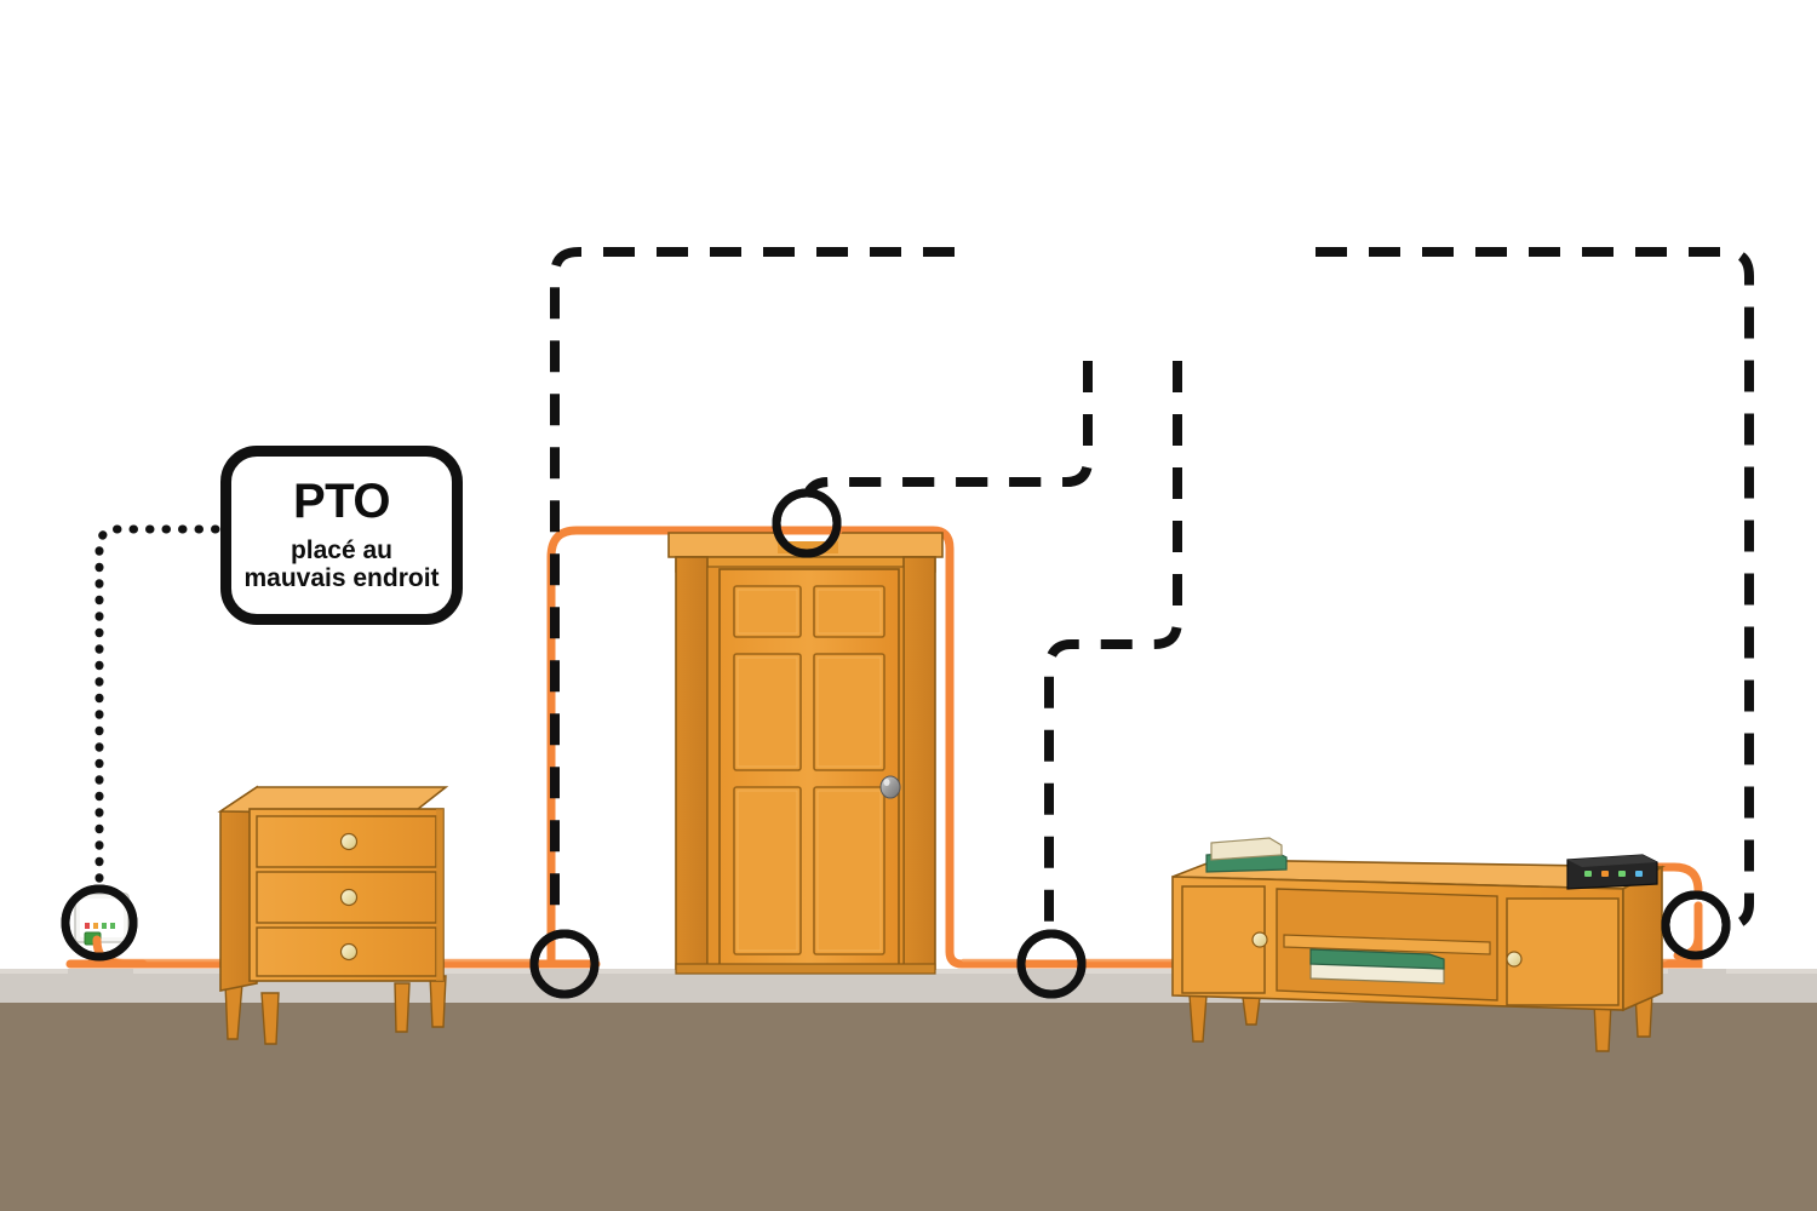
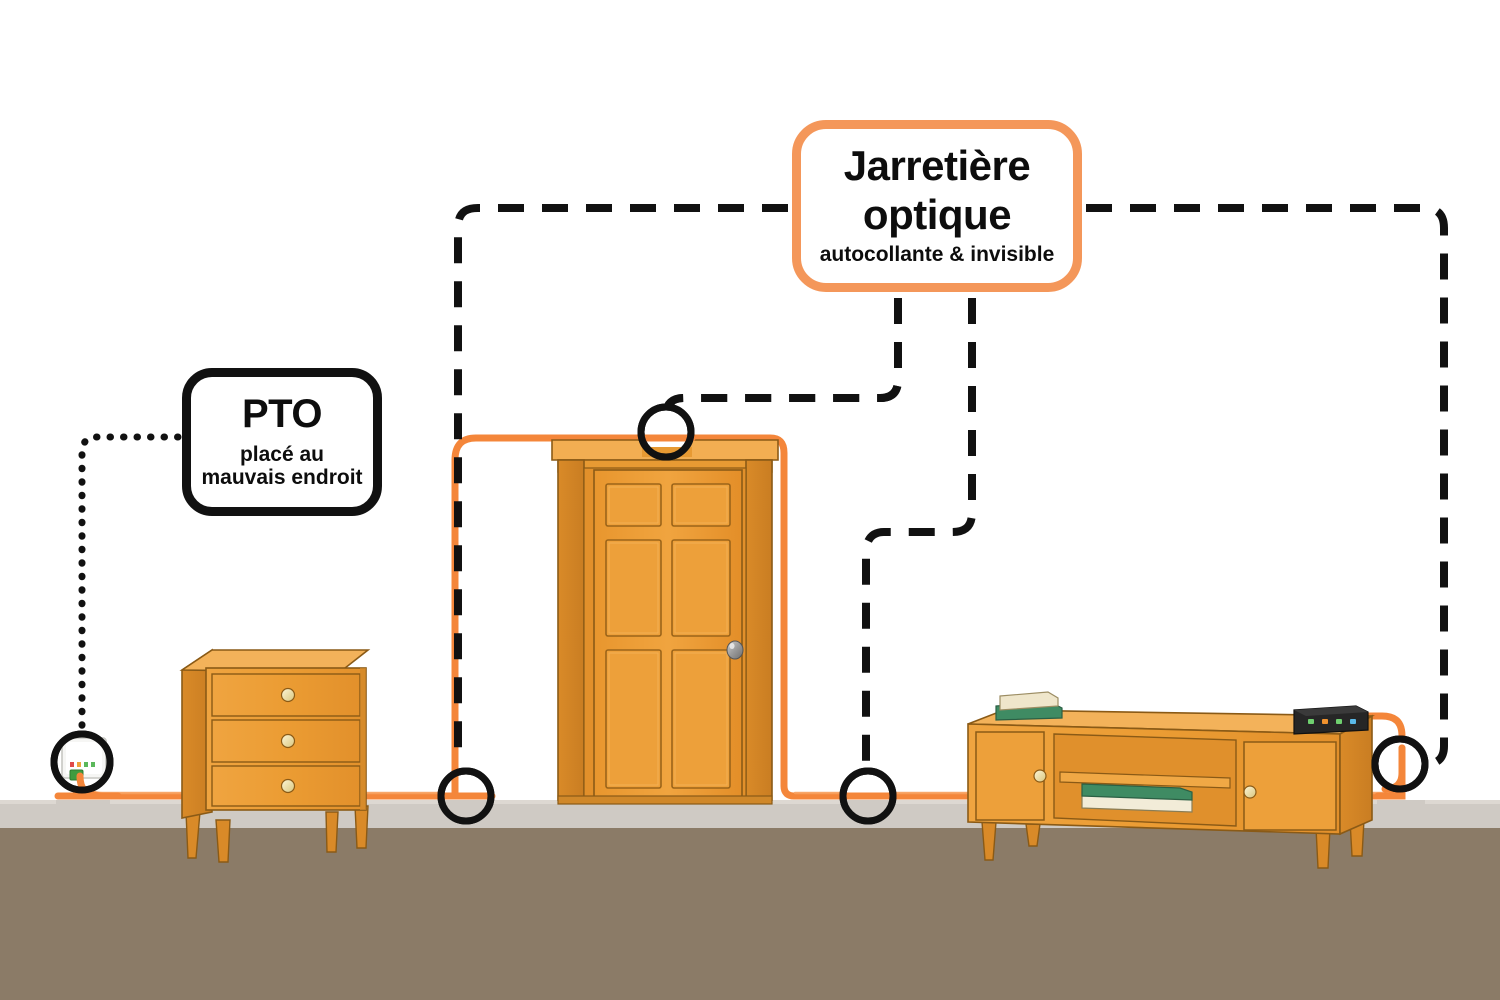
  PTO
  placé au
  mauvais endroit
+ Jarretière
+ optique
+ autocollante & invisible
